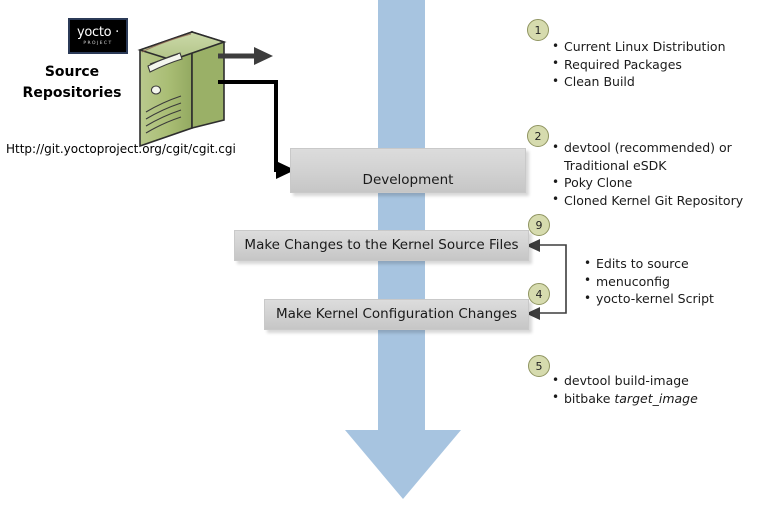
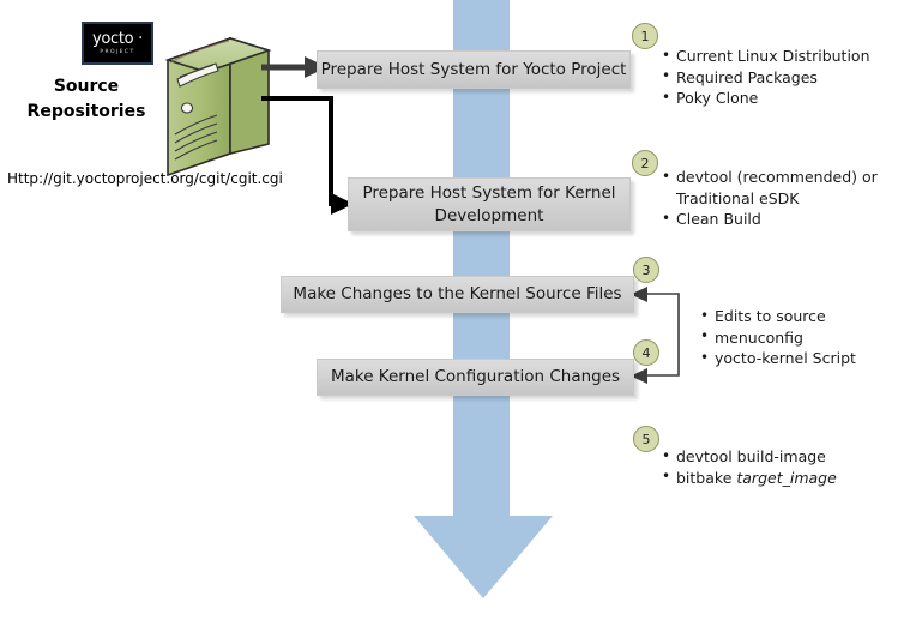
  yocto ·
  Source
  Repositories
  Http://git.yoctoproject.org/cgit/cgit.cgi
+ Prepare Host System for Yocto Project
+ Prepare Host System for Kernel
  Development
  Make Changes to the Kernel Source Files
  Make Kernel Configuration Changes
  1
  2
- 9
+ 3
  4
  5
  Current Linux Distribution
  Required Packages
- Clean Build
+ Poky Clone
  devtool (recommended) or Traditional eSDK
- Poky Clone
+ Clean Build
- Cloned Kernel Git Repository
  Edits to source
  menuconfig
  yocto-kernel Script
  devtool build-image
  bitbake target_image
